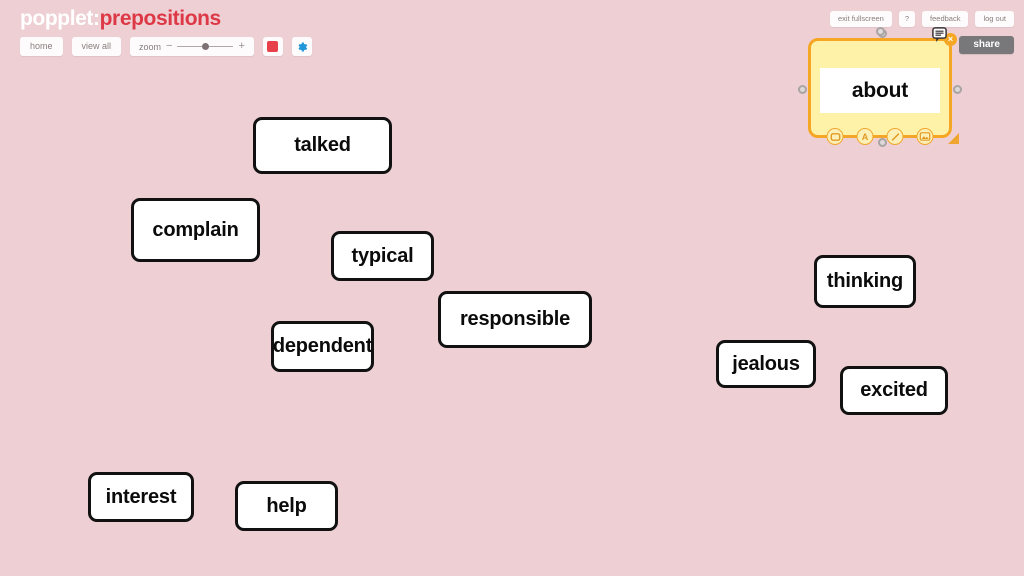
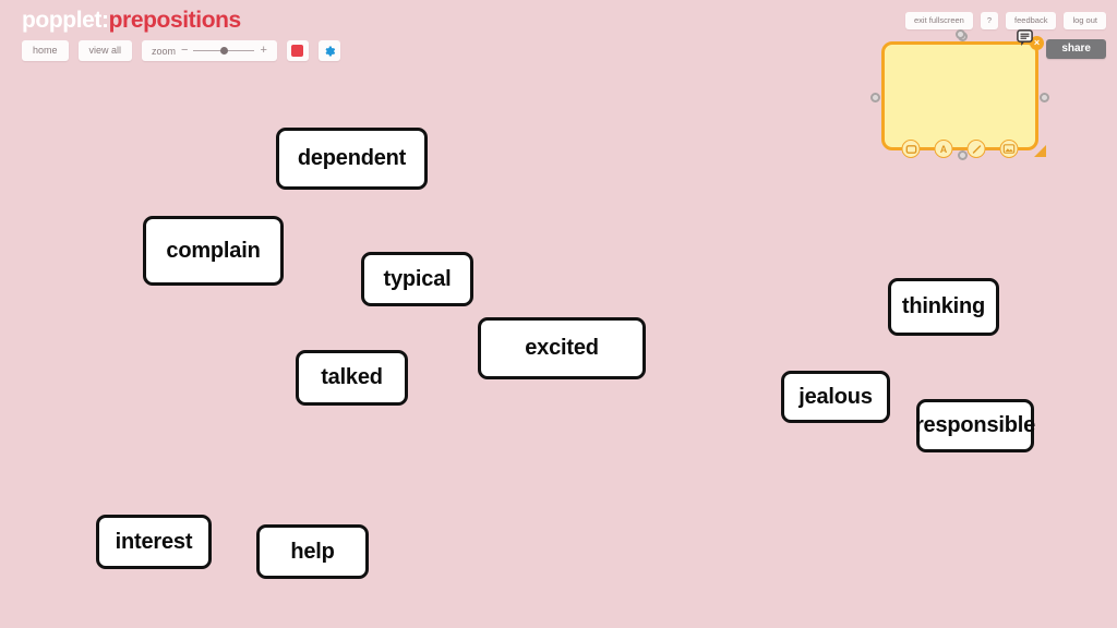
- talked
+ dependent
  complain
  typical
- responsible
+ excited
- dependent
+ talked
  thinking
  jealous
- excited
+ responsible
  interest
  help
- about
  ×
  A
  popplet:prepositions
  home
  view all
  zoom
  −
  +
  exit fullscreen
  ?
  feedback
  log out
  share
